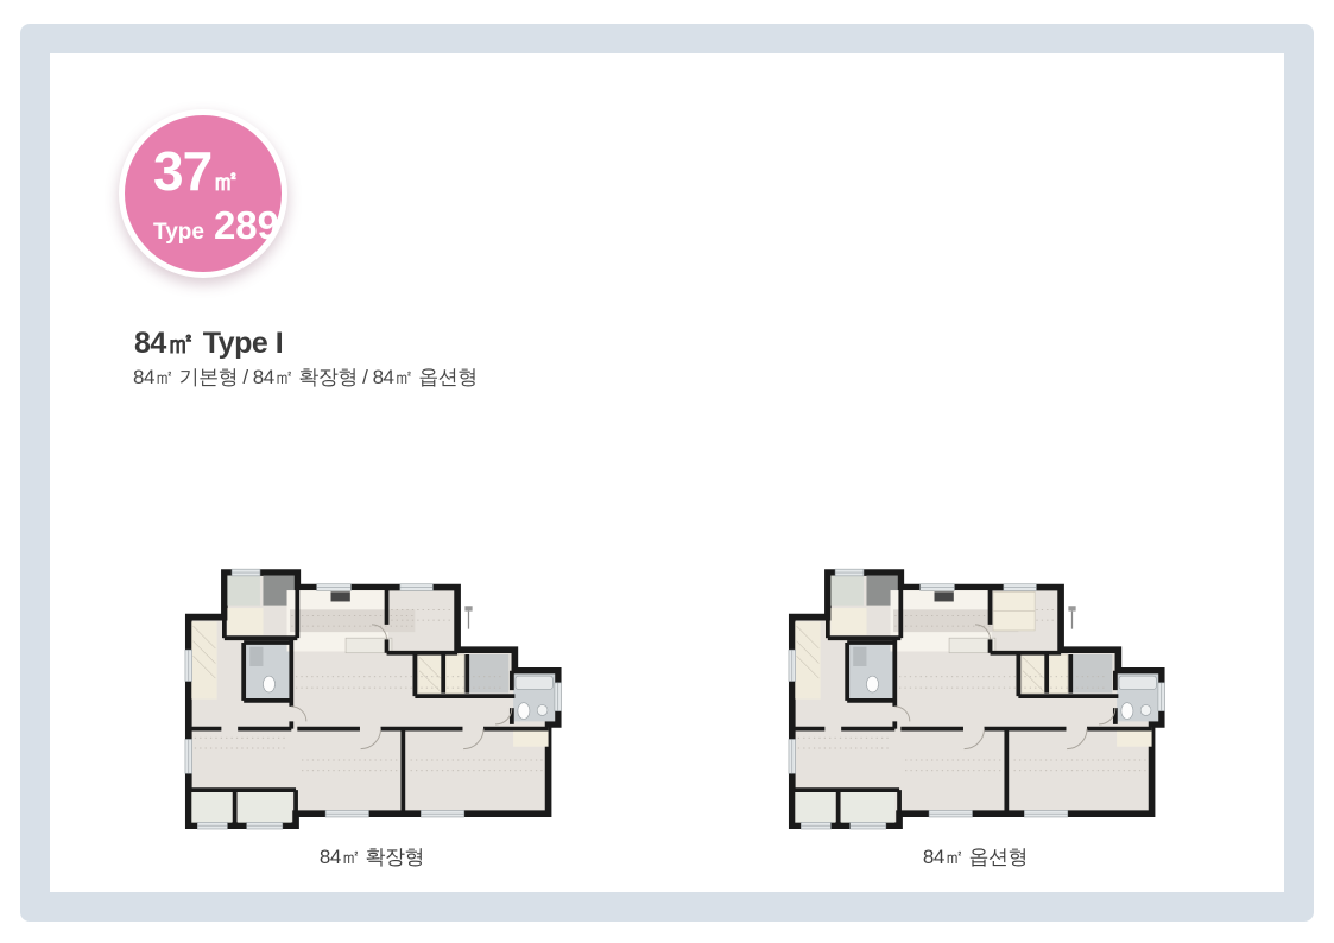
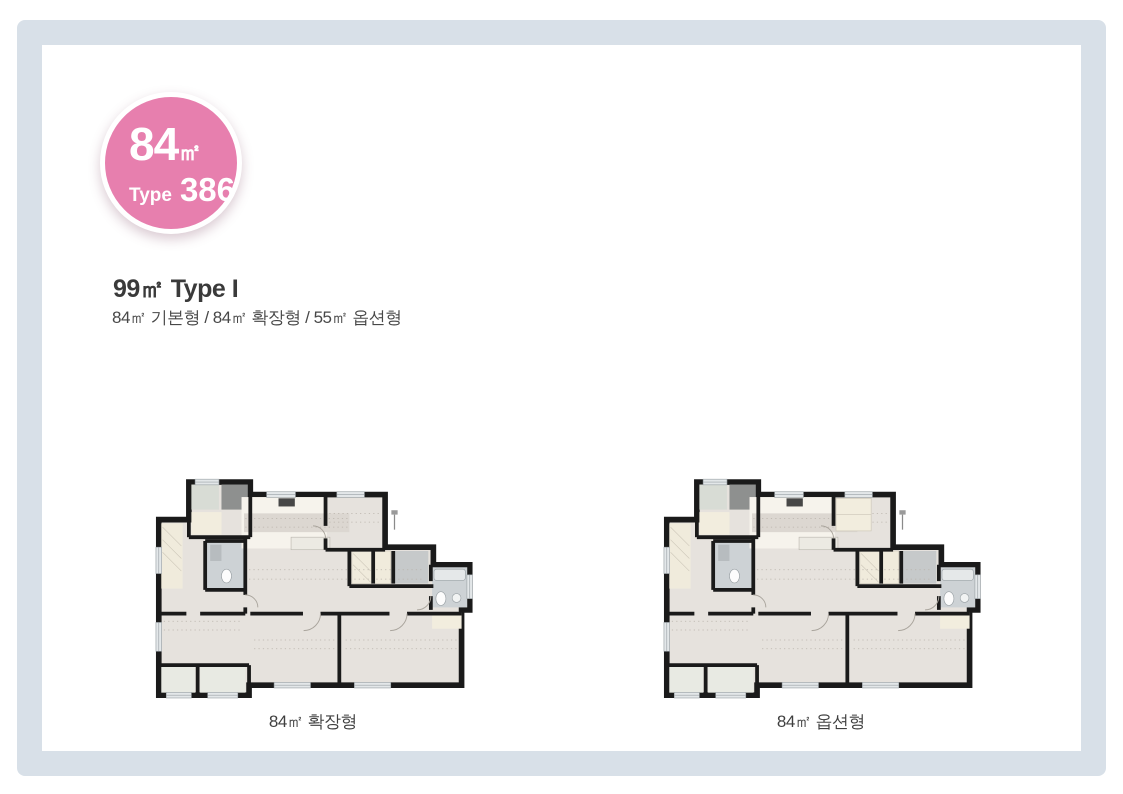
- 37㎡
+ 84㎡
  Type
- 289
+ 386
- 84㎡ Type I
+ 99㎡ Type I
- 84㎡ 기본형 / 84㎡ 확장형 / 84㎡ 옵션형
+ 84㎡ 기본형 / 84㎡ 확장형 / 55㎡ 옵션형
  84㎡ 확장형
  84㎡ 옵션형
